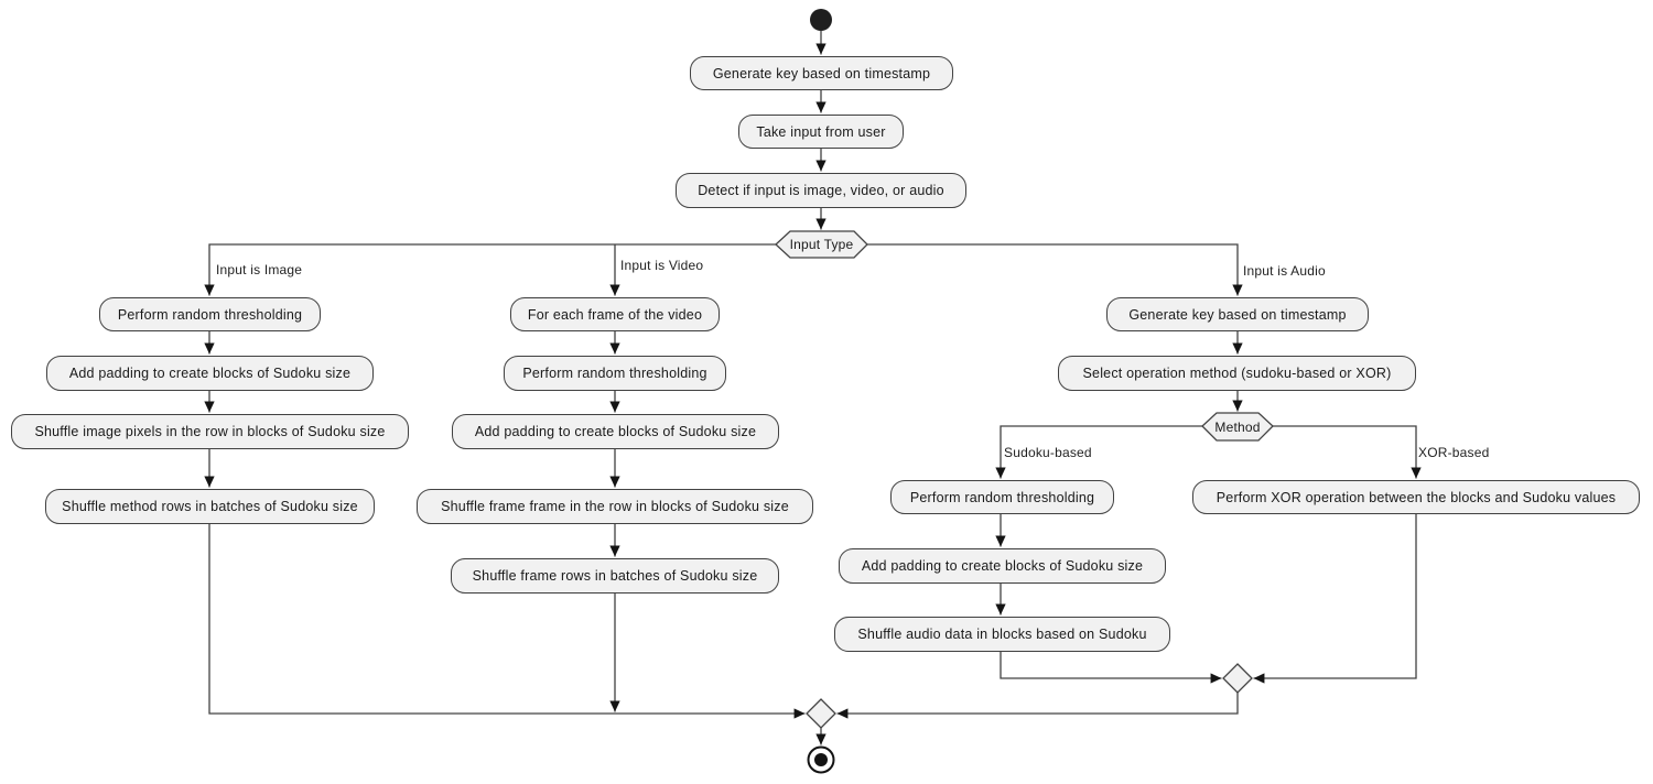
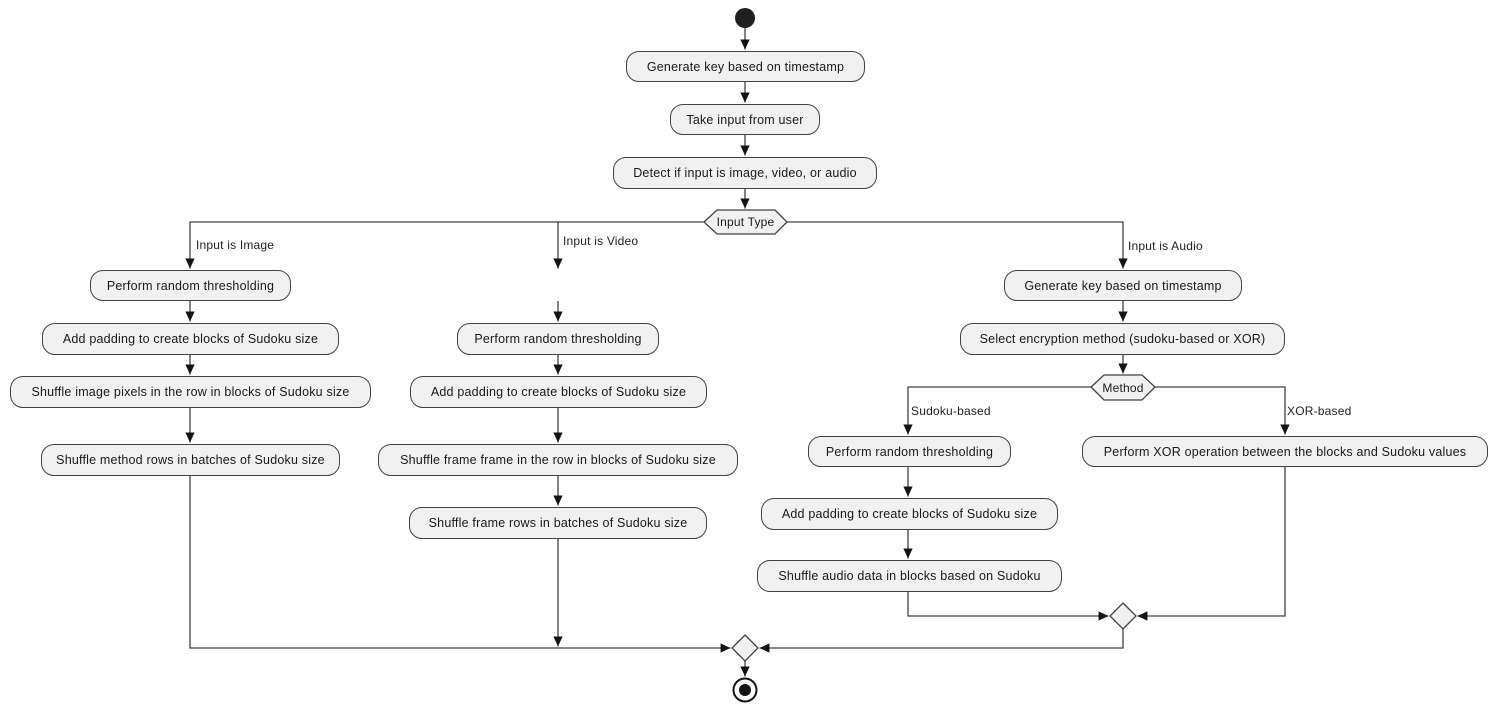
  Generate key based on timestamp
  Take input from user
  Detect if input is image, video, or audio
  Input Type
  Method
  Input is Image
  Input is Video
  Input is Audio
  Sudoku-based
  XOR-based
  Perform random thresholding
  Add padding to create blocks of Sudoku size
  Shuffle image pixels in the row in blocks of Sudoku size
  Shuffle method rows in batches of Sudoku size
- For each frame of the video
  Perform random thresholding
  Add padding to create blocks of Sudoku size
  Shuffle frame frame in the row in blocks of Sudoku size
  Shuffle frame rows in batches of Sudoku size
  Generate key based on timestamp
- Select operation method (sudoku-based or XOR)
+ Select encryption method (sudoku-based or XOR)
  Perform random thresholding
  Add padding to create blocks of Sudoku size
  Shuffle audio data in blocks based on Sudoku
  Perform XOR operation between the blocks and Sudoku values
